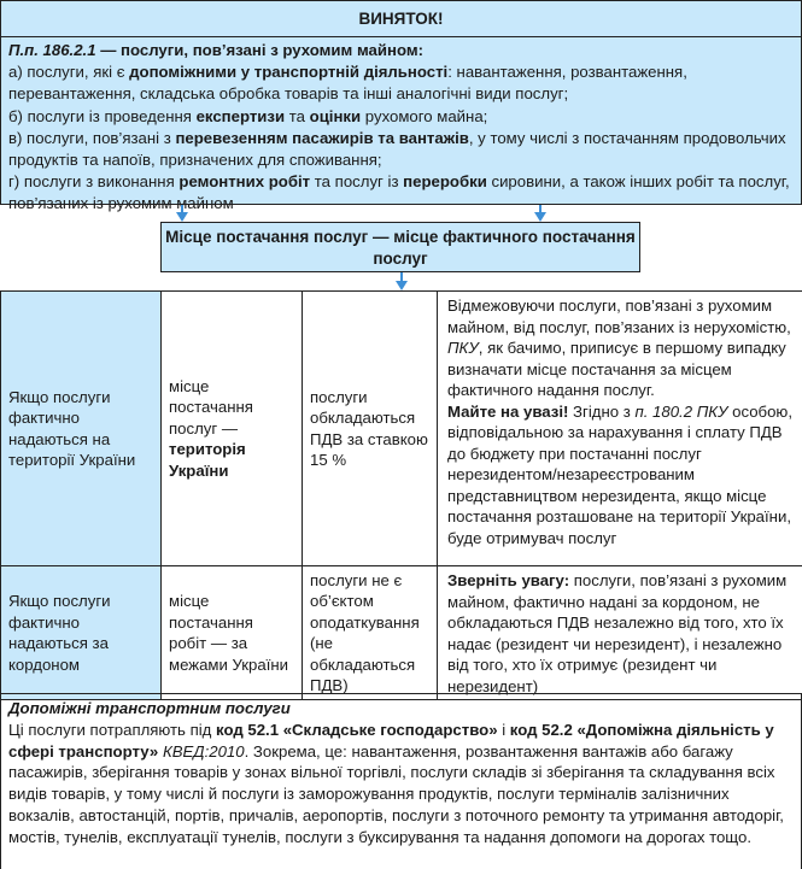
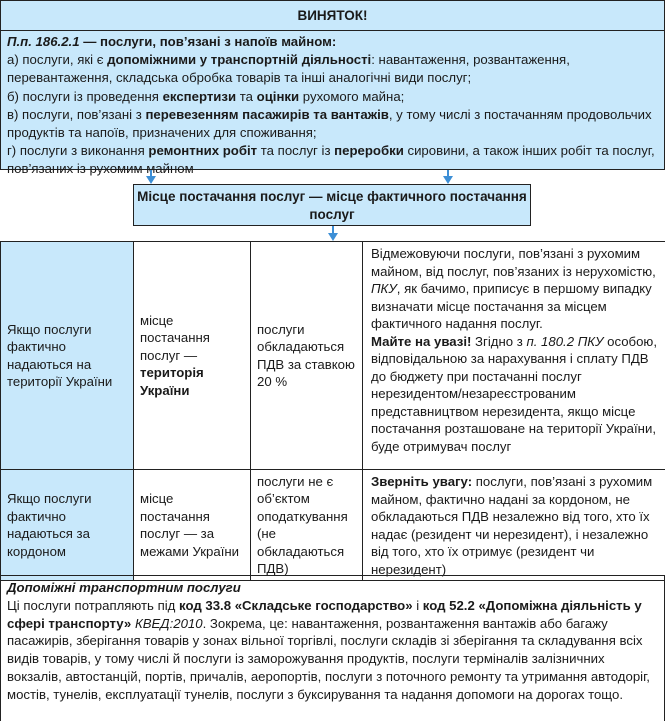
  ВИНЯТОК!
- П.п. 186.2.1 — послуги, пов’язані з рухомим майном:
+ П.п. 186.2.1 — послуги, пов’язані з напоїв майном:
  а) послуги, які є допоміжними у транспортній діяльності: навантаження, розвантаження, перевантаження, складська обробка товарів та інші аналогічні види послуг;
  б) послуги із проведення експертизи та оцінки рухомого майна;
  в) послуги, пов’язані з перевезенням пасажирів та вантажів, у тому числі з постачанням продовольчих продуктів та напоїв, призначених для споживання;
  г) послуги з виконання ремонтних робіт та послуг із переробки сировини, а також інших робіт та послуг, пов’язаних із рухомим майном
  Місце постачання послуг — місце фактичного постачання послуг
- Якщо послуги фактично надаються на території України	місце постачання послуг — територія України	послуги обкладаються ПДВ за ставкою 15 %	Відмежовуючи послуги, пов’язані з рухомим майном, від послуг, пов’язаних із нерухомістю, ПКУ, як бачимо, приписує в першому випадку визначати місце постачання за місцем фактичного надання послуг. Майте на увазі! Згідно з п. 180.2 ПКУ особою, відповідальною за нарахування і сплату ПДВ до бюджету при постачанні послуг нерезидентом/незареєстрованим представництвом нерезидента, якщо місце постачання розташоване на території України, буде отримувач послуг
+ Якщо послуги фактично надаються на території України	місце постачання послуг — територія України	послуги обкладаються ПДВ за ставкою 20 %	Відмежовуючи послуги, пов’язані з рухомим майном, від послуг, пов’язаних із нерухомістю, ПКУ, як бачимо, приписує в першому випадку визначати місце постачання за місцем фактичного надання послуг. Майте на увазі! Згідно з п. 180.2 ПКУ особою, відповідальною за нарахування і сплату ПДВ до бюджету при постачанні послуг нерезидентом/незареєстрованим представництвом нерезидента, якщо місце постачання розташоване на території України, буде отримувач послуг
- Якщо послуги фактично надаються за кордоном	місце постачання робіт — за межами України	послуги не є об’єктом оподаткування (не обкладаються ПДВ)	Зверніть увагу: послуги, пов’язані з рухомим майном, фактично надані за кордоном, не обкладаються ПДВ незалежно від того, хто їх надає (резидент чи нерезидент), і незалежно від того, хто їх отримує (резидент чи нерезидент)
+ Якщо послуги фактично надаються за кордоном	місце постачання послуг — за межами України	послуги не є об’єктом оподаткування (не обкладаються ПДВ)	Зверніть увагу: послуги, пов’язані з рухомим майном, фактично надані за кордоном, не обкладаються ПДВ незалежно від того, хто їх надає (резидент чи нерезидент), і незалежно від того, хто їх отримує (резидент чи нерезидент)
  Допоміжні транспортним послуги
- Ці послуги потрапляють під код 52.1 «Складське господарство» і код 52.2 «Допоміжна діяльність у сфері транспорту» КВЕД:2010. Зокрема, це: навантаження, розвантаження вантажів або багажу пасажирів, зберігання товарів у зонах вільної торгівлі, послуги складів зі зберігання та складування всіх видів товарів, у тому числі й послуги із заморожування продуктів, послуги терміналів залізничних вокзалів, автостанцій, портів, причалів, аеропортів, послуги з поточного ремонту та утримання автодоріг, мостів, тунелів, експлуатації тунелів, послуги з буксирування та надання допомоги на дорогах тощо.
+ Ці послуги потрапляють під код 33.8 «Складське господарство» і код 52.2 «Допоміжна діяльність у сфері транспорту» КВЕД:2010. Зокрема, це: навантаження, розвантаження вантажів або багажу пасажирів, зберігання товарів у зонах вільної торгівлі, послуги складів зі зберігання та складування всіх видів товарів, у тому числі й послуги із заморожування продуктів, послуги терміналів залізничних вокзалів, автостанцій, портів, причалів, аеропортів, послуги з поточного ремонту та утримання автодоріг, мостів, тунелів, експлуатації тунелів, послуги з буксирування та надання допомоги на дорогах тощо.
